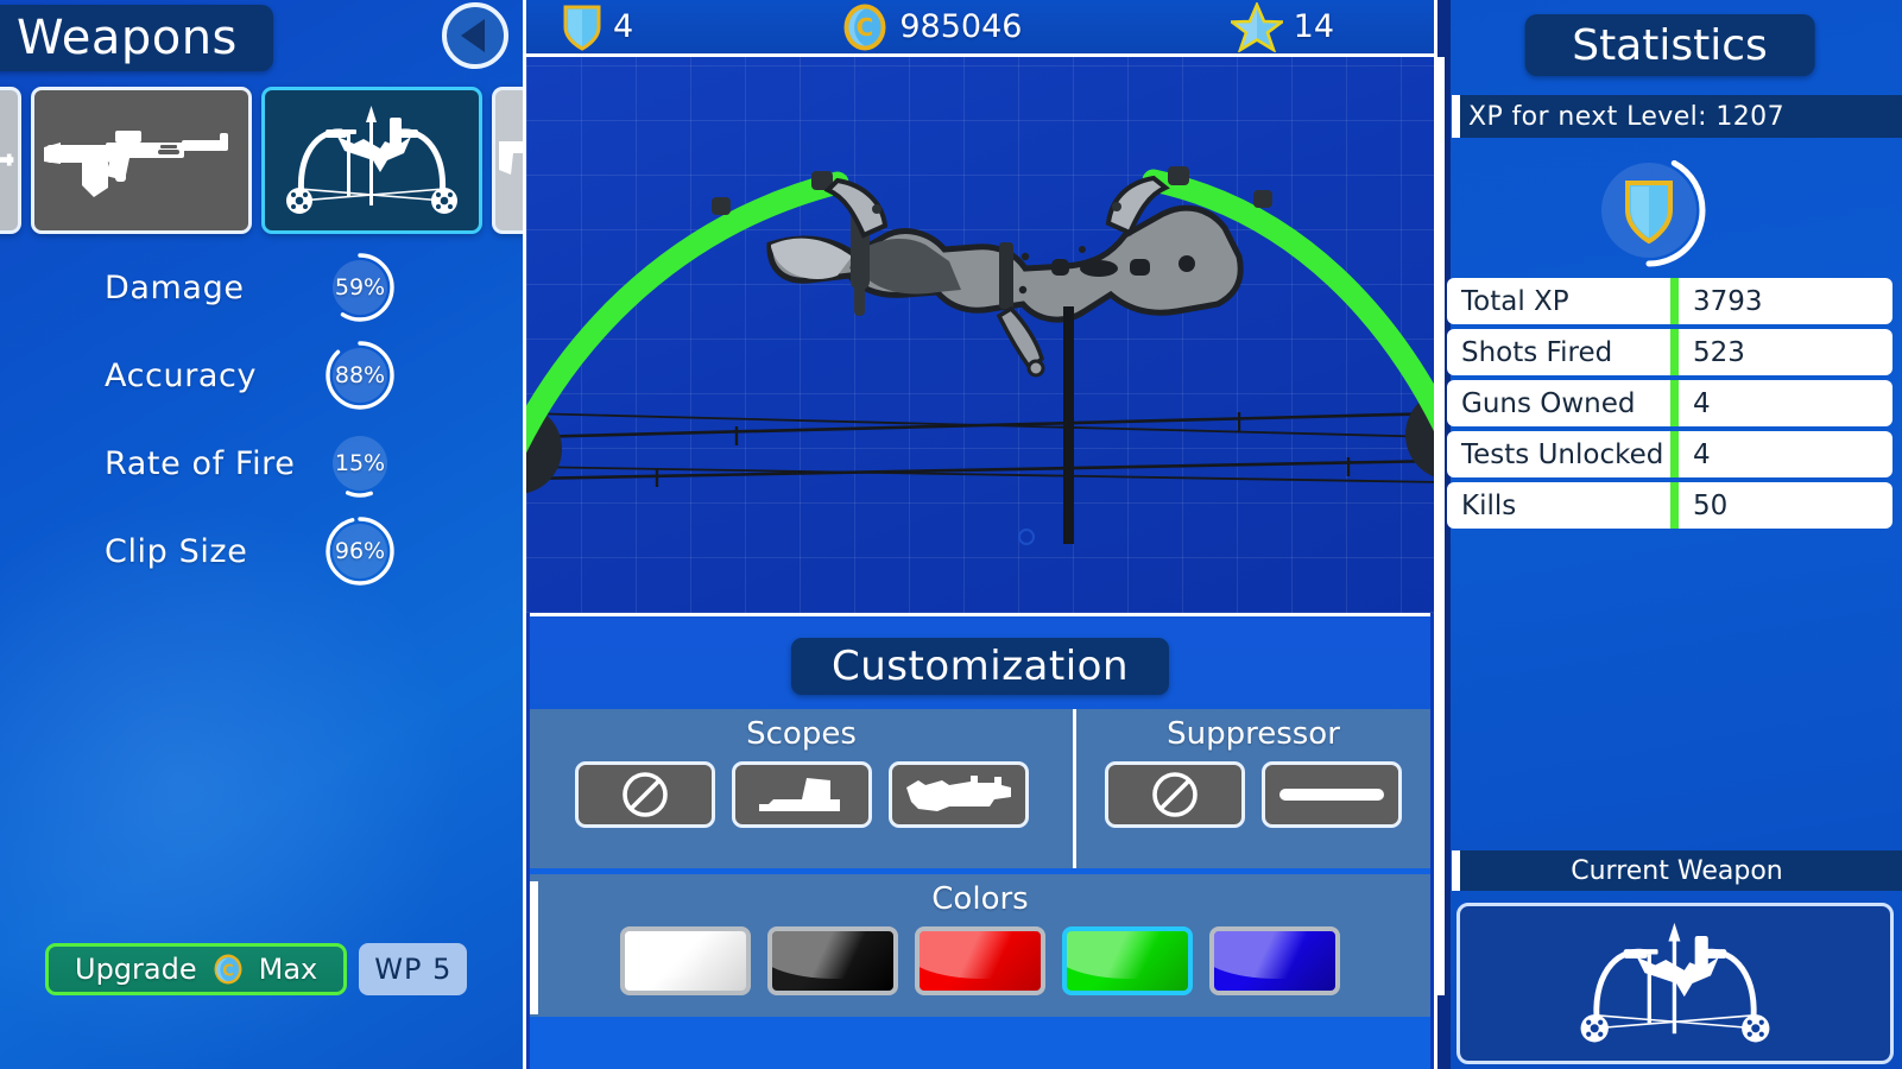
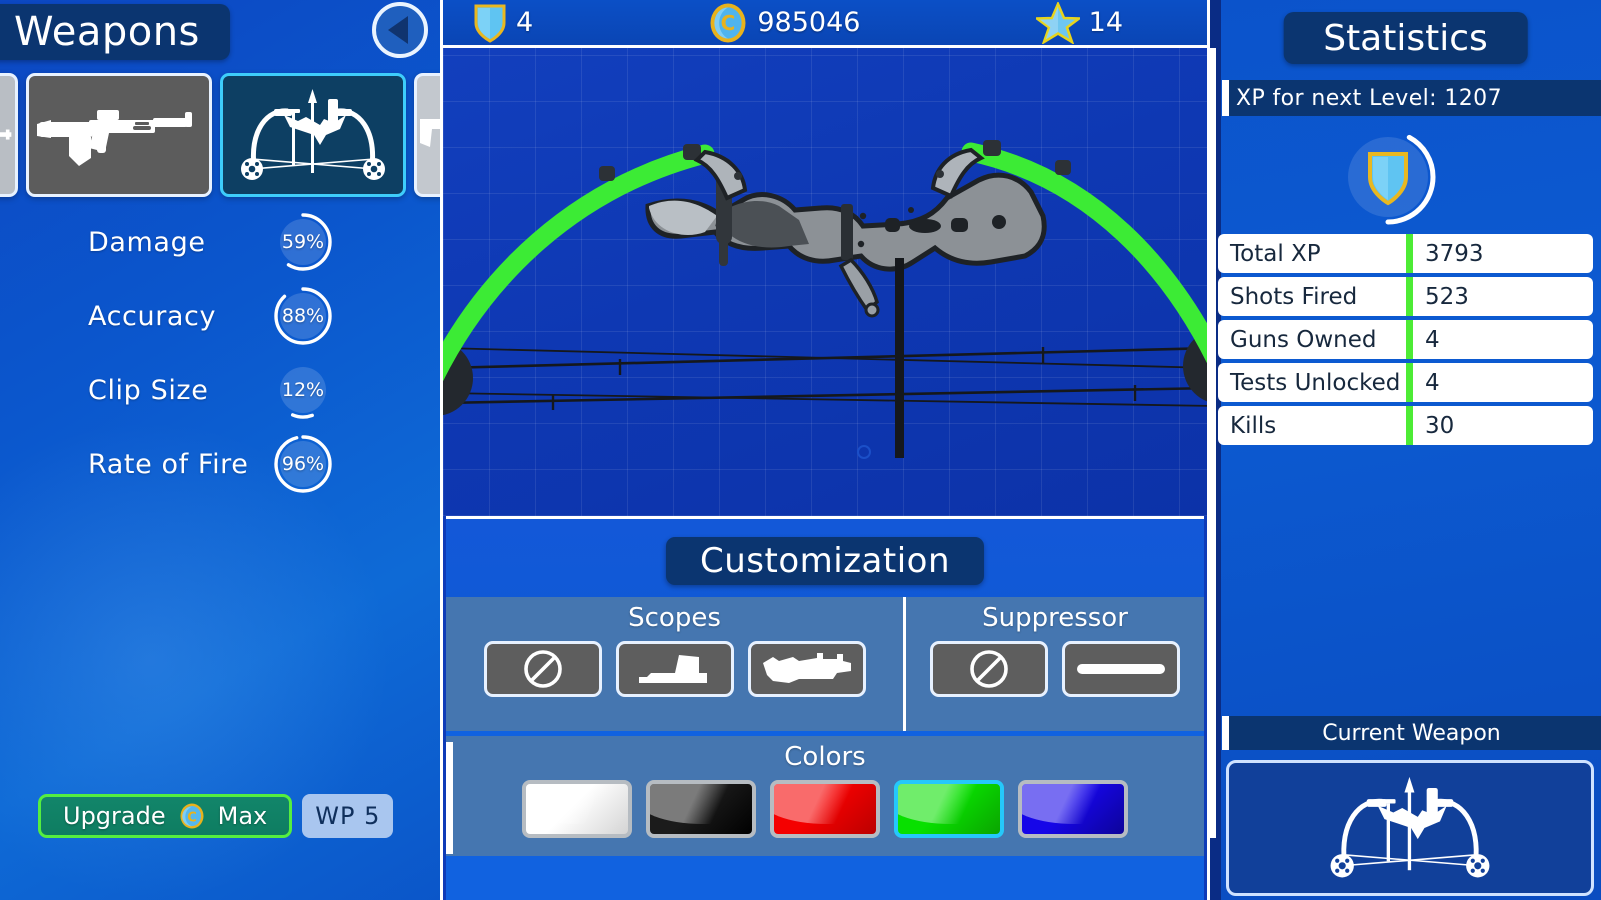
  Weapons
  Damage
  59%
  Accuracy
  88%
- Rate of Fire
+ Clip Size
- 15%
+ 12%
- Clip Size
+ Rate of Fire
  96%
  Upgrade
  C
  Max
  WP 5
  4
  C
  985046
  14
  Customization
  Scopes
  Suppressor
  Colors
  Statistics
  XP for next Level: 1207
  Total XP
  3793
  Shots Fired
  523
  Guns Owned
  4
  Tests Unlocked
  4
  Kills
- 50
+ 30
  Current Weapon
